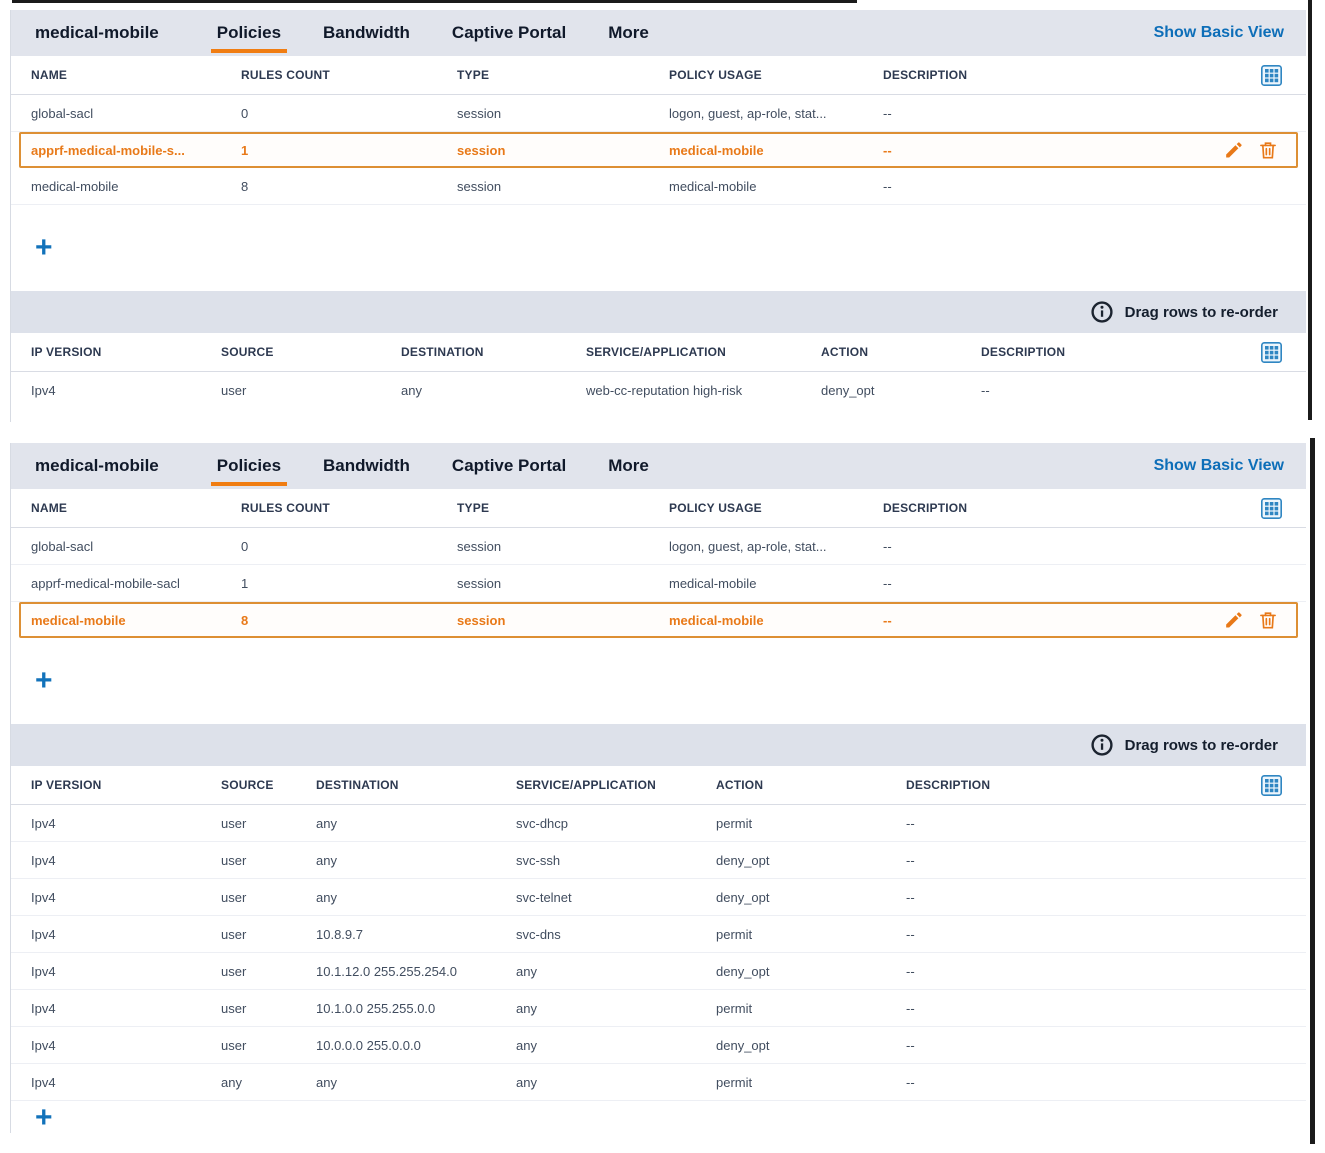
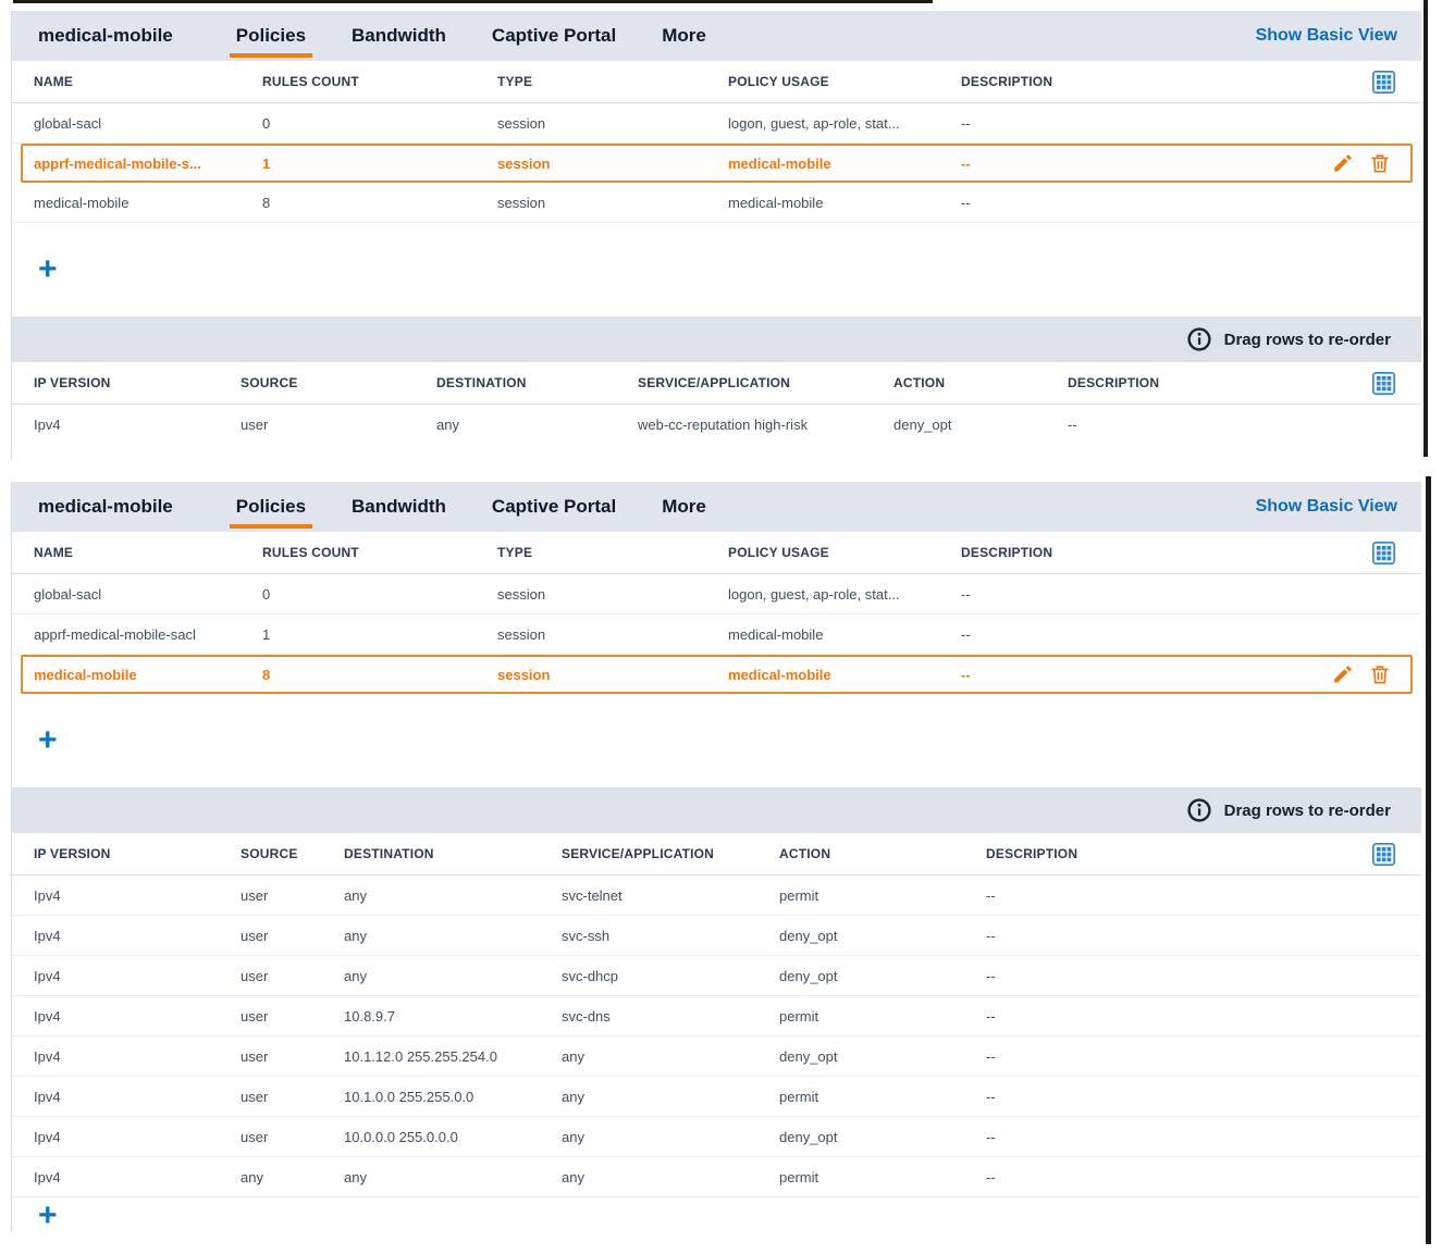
  medical-mobile
  Policies
  Bandwidth
  Captive Portal
  More
  Show Basic View
  NAME
  RULES COUNT
  TYPE
  POLICY USAGE
  DESCRIPTION
  global-sacl
  0
  session
  logon, guest, ap-role, stat...
  --
  apprf-medical-mobile-s...
  1
  session
  medical-mobile
  --
  medical-mobile
  8
  session
  medical-mobile
  --
  +
  Drag rows to re-order
  IP VERSION
  SOURCE
  DESTINATION
  SERVICE/APPLICATION
  ACTION
  DESCRIPTION
  Ipv4
  user
  any
  web-cc-reputation high-risk
  deny_opt
  --
  medical-mobile
  Policies
  Bandwidth
  Captive Portal
  More
  Show Basic View
  NAME
  RULES COUNT
  TYPE
  POLICY USAGE
  DESCRIPTION
  global-sacl
  0
  session
  logon, guest, ap-role, stat...
  --
  apprf-medical-mobile-sacl
  1
  session
  medical-mobile
  --
  medical-mobile
  8
  session
  medical-mobile
  --
  +
  Drag rows to re-order
  IP VERSION
  SOURCE
  DESTINATION
  SERVICE/APPLICATION
  ACTION
  DESCRIPTION
  Ipv4
  user
  any
- svc-dhcp
+ svc-telnet
  permit
  --
  Ipv4
  user
  any
  svc-ssh
  deny_opt
  --
  Ipv4
  user
  any
- svc-telnet
+ svc-dhcp
  deny_opt
  --
  Ipv4
  user
  10.8.9.7
  svc-dns
  permit
  --
  Ipv4
  user
  10.1.12.0 255.255.254.0
  any
  deny_opt
  --
  Ipv4
  user
  10.1.0.0 255.255.0.0
  any
  permit
  --
  Ipv4
  user
  10.0.0.0 255.0.0.0
  any
  deny_opt
  --
  Ipv4
  any
  any
  any
  permit
  --
  +
